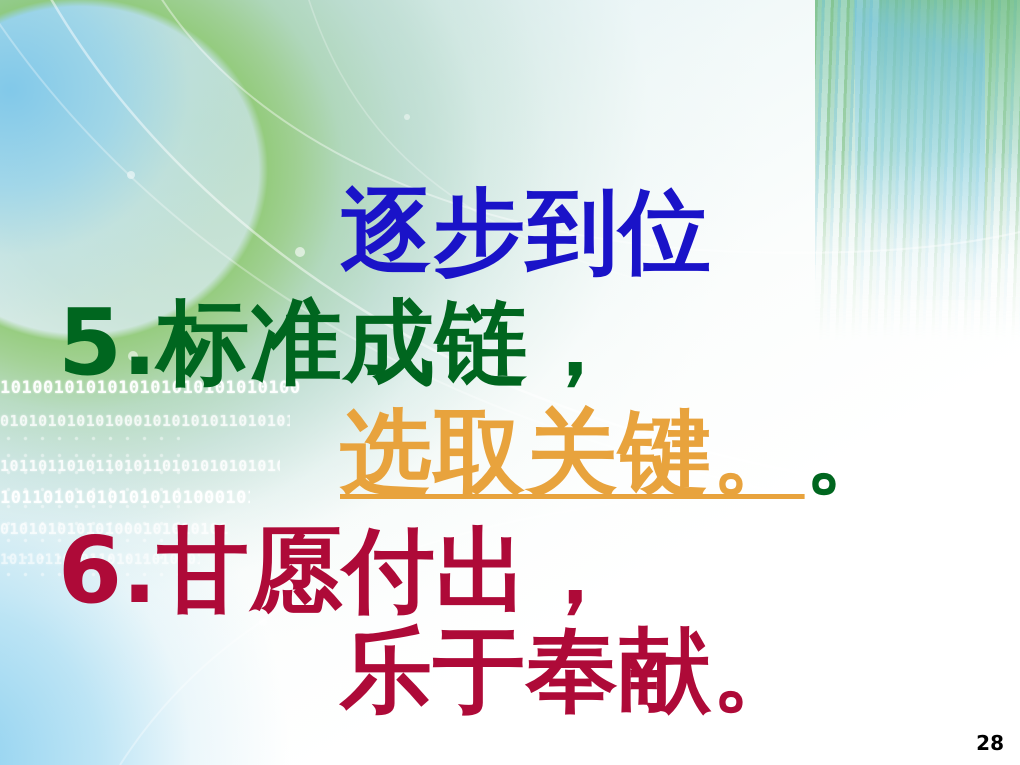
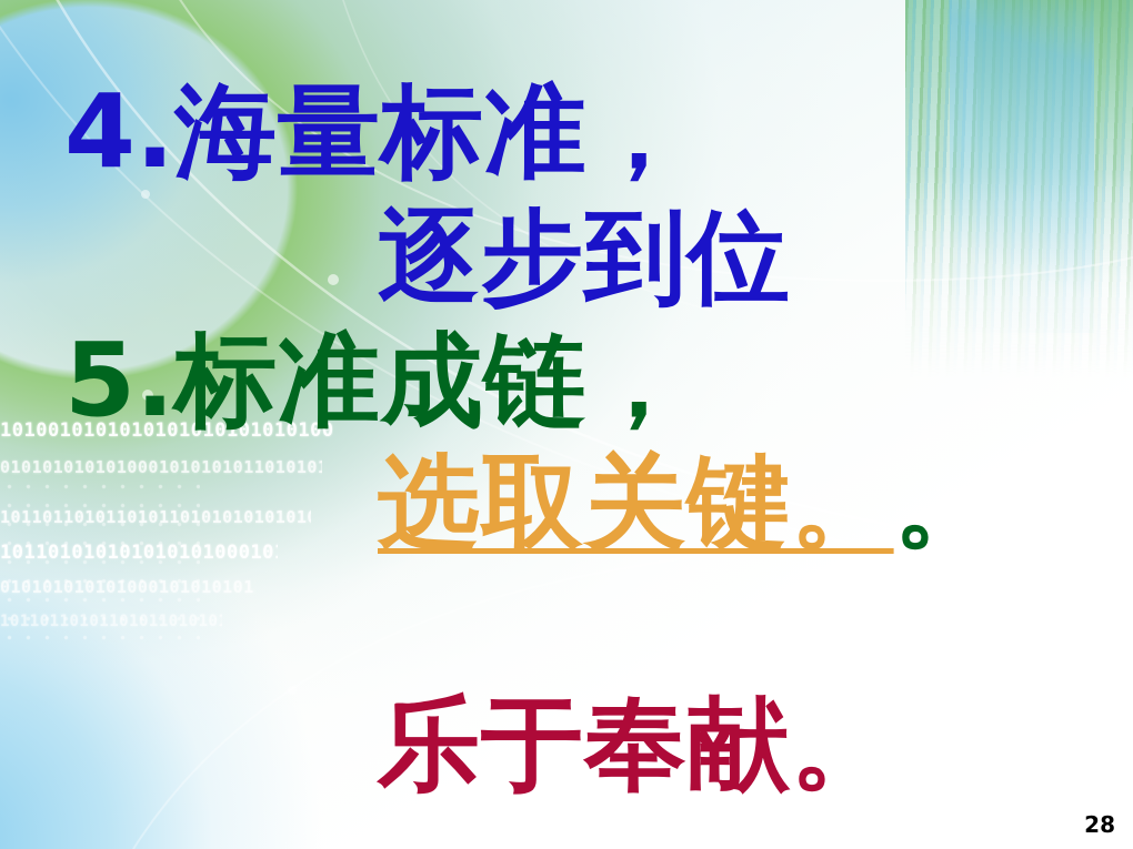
  1010010101010101010101010100
  010101010101000101010101101010
  10110110101101011010101010101
  10110101010101010100010
  010101010101000101010101
  1011011010110101101010
+ 4.海量标准，
  逐步到位
  5.标准成链，
  选取关键。。
- 6.甘愿付出，
  乐于奉献。
  28
